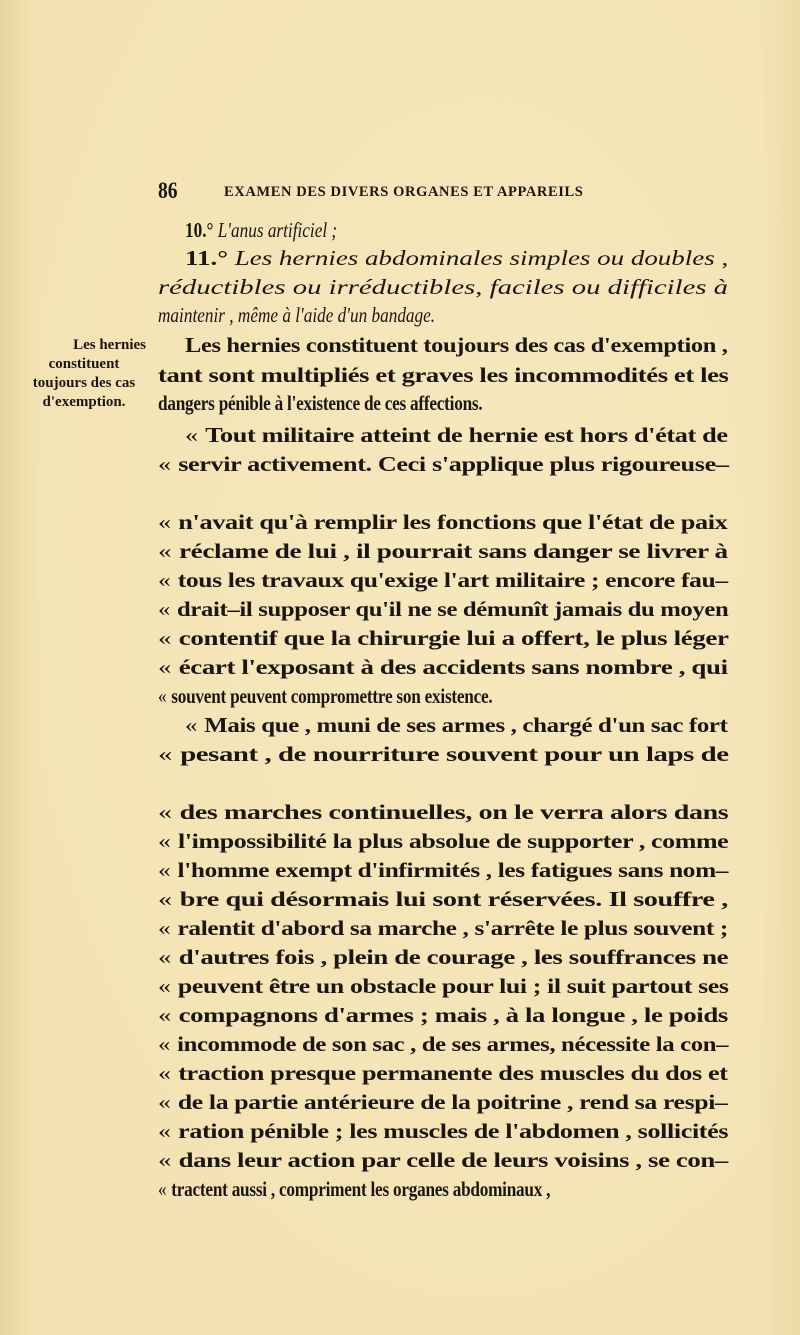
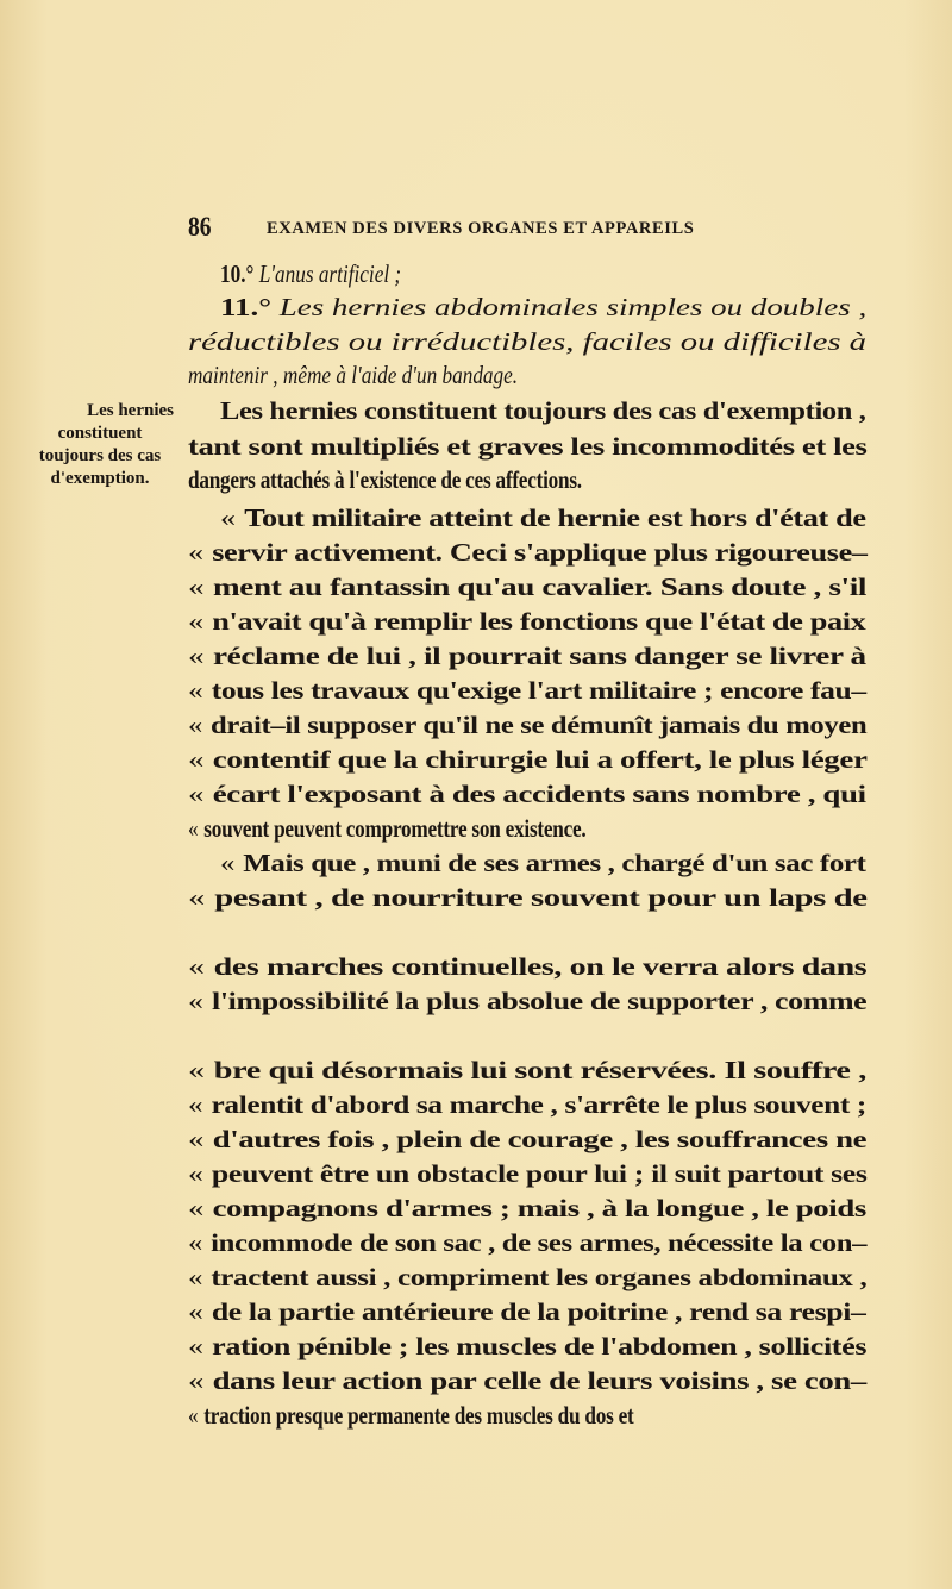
  86
  EXAMEN DES DIVERS ORGANES ET APPAREILS
  10.° L'anus artificiel ;
  11.° Les hernies abdominales simples ou doubles ,
  réductibles ou irréductibles, faciles ou difficiles à
  maintenir , même à l'aide d'un bandage.
  Les hernies
  constituent
  toujours des cas
  d'exemption.
  Les hernies constituent toujours des cas d'exemption ,
  tant sont multipliés et graves les incommodités et les
- dangers pénible à l'existence de ces affections.
+ dangers attachés à l'existence de ces affections.
  « Tout militaire atteint de hernie est hors d'état de
  « servir activement. Ceci s'applique plus rigoureuse–
+ « ment au fantassin qu'au cavalier. Sans doute , s'il
  « n'avait qu'à remplir les fonctions que l'état de paix
  « réclame de lui , il pourrait sans danger se livrer à
  « tous les travaux qu'exige l'art militaire ; encore fau–
  « drait–il supposer qu'il ne se démunît jamais du moyen
  « contentif que la chirurgie lui a offert, le plus léger
  « écart l'exposant à des accidents sans nombre , qui
  « souvent peuvent compromettre son existence.
  « Mais que , muni de ses armes , chargé d'un sac fort
  « pesant , de nourriture souvent pour un laps de
  « des marches continuelles, on le verra alors dans
  « l'impossibilité la plus absolue de supporter , comme
- « l'homme exempt d'infirmités , les fatigues sans nom–
  « bre qui désormais lui sont réservées. Il souffre ,
  « ralentit d'abord sa marche , s'arrête le plus souvent ;
  « d'autres fois , plein de courage , les souffrances ne
  « peuvent être un obstacle pour lui ; il suit partout ses
  « compagnons d'armes ; mais , à la longue , le poids
  « incommode de son sac , de ses armes, nécessite la con–
- « traction presque permanente des muscles du dos et
+ « tractent aussi , compriment les organes abdominaux ,
  « de la partie antérieure de la poitrine , rend sa respi–
  « ration pénible ; les muscles de l'abdomen , sollicités
  « dans leur action par celle de leurs voisins , se con–
- « tractent aussi , compriment les organes abdominaux ,
+ « traction presque permanente des muscles du dos et
